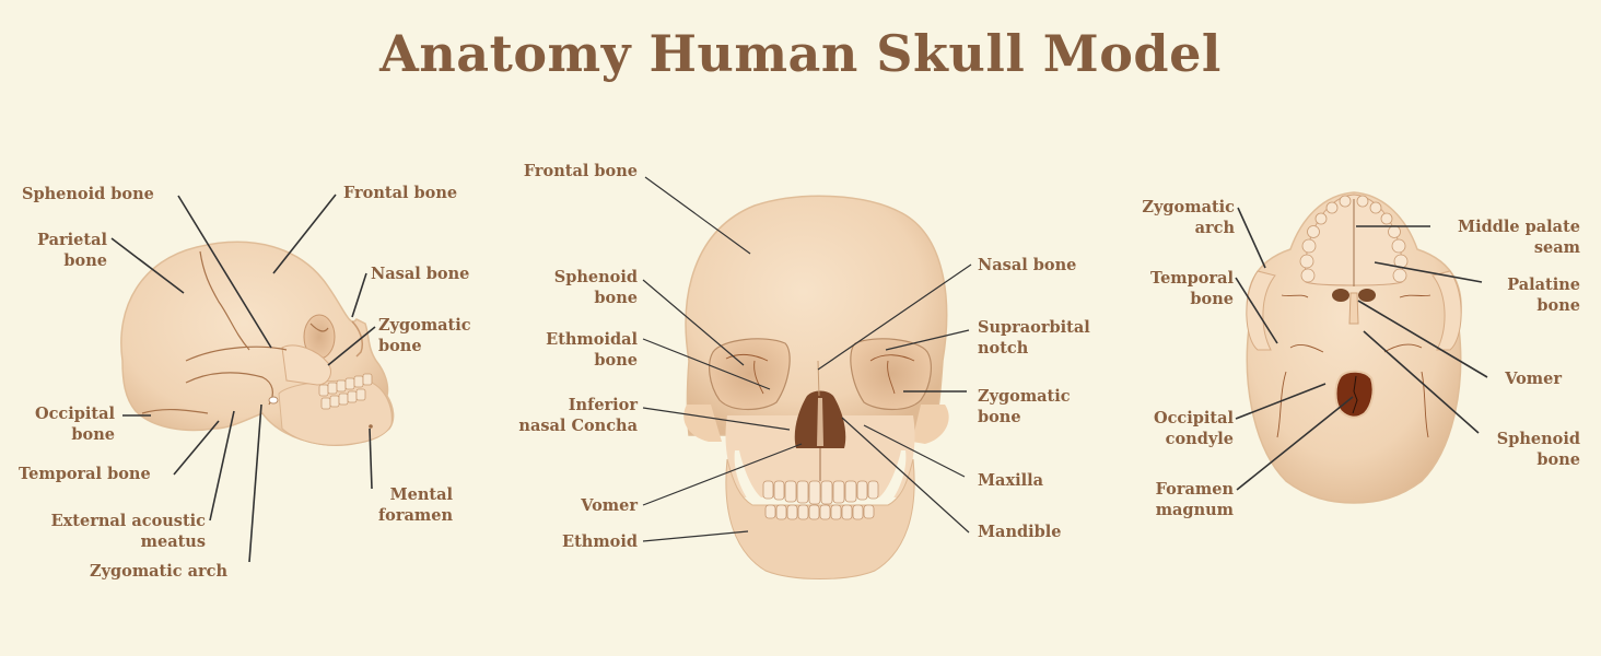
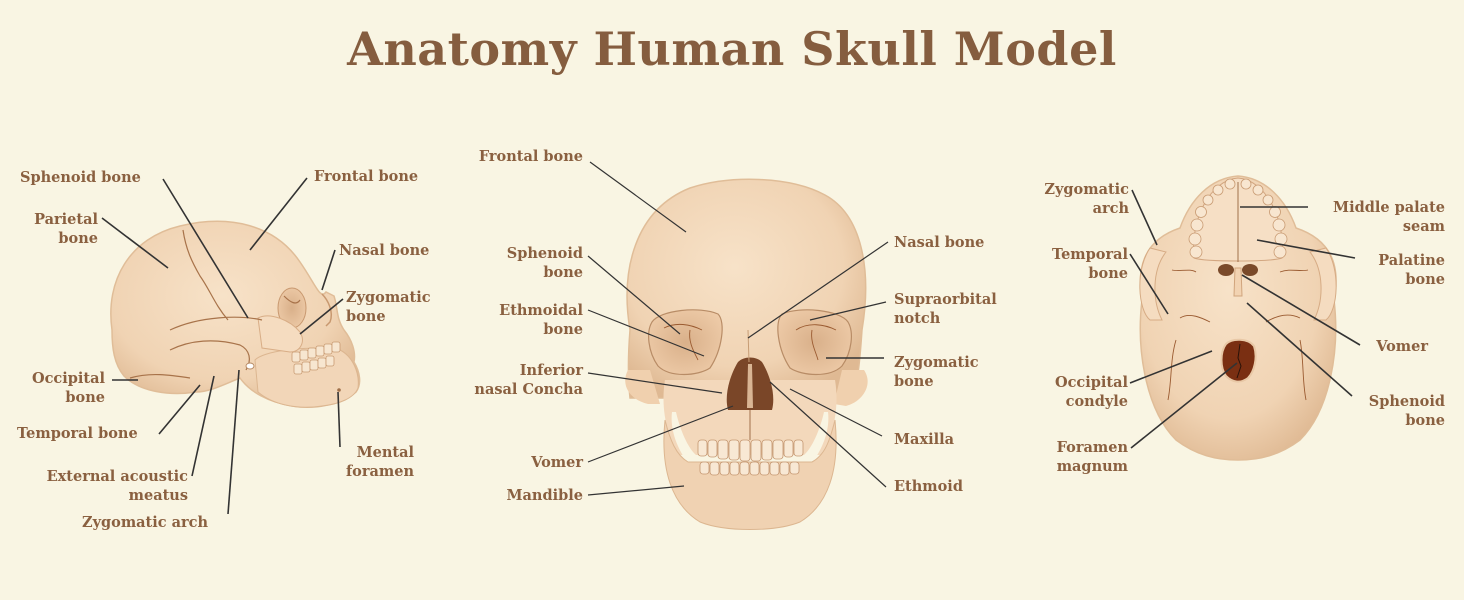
  Anatomy Human Skull Model
  Sphenoid bone
  Frontal bone
  Parietal
  bone
  Nasal bone
  Zygomatic
  bone
  Occipital
  bone
  Temporal bone
  External acoustic
  meatus
  Zygomatic arch
  Mental
  foramen
  Frontal bone
  Sphenoid
  bone
  Ethmoidal
  bone
  Inferior
  nasal Concha
  Vomer
- Ethmoid
+ Mandible
  Nasal bone
  Supraorbital
  notch
  Zygomatic
  bone
  Maxilla
- Mandible
+ Ethmoid
  Zygomatic
  arch
  Temporal
  bone
  Occipital
  condyle
  Foramen
  magnum
  Middle palate
  seam
  Palatine
  bone
  Vomer
  Sphenoid
  bone
